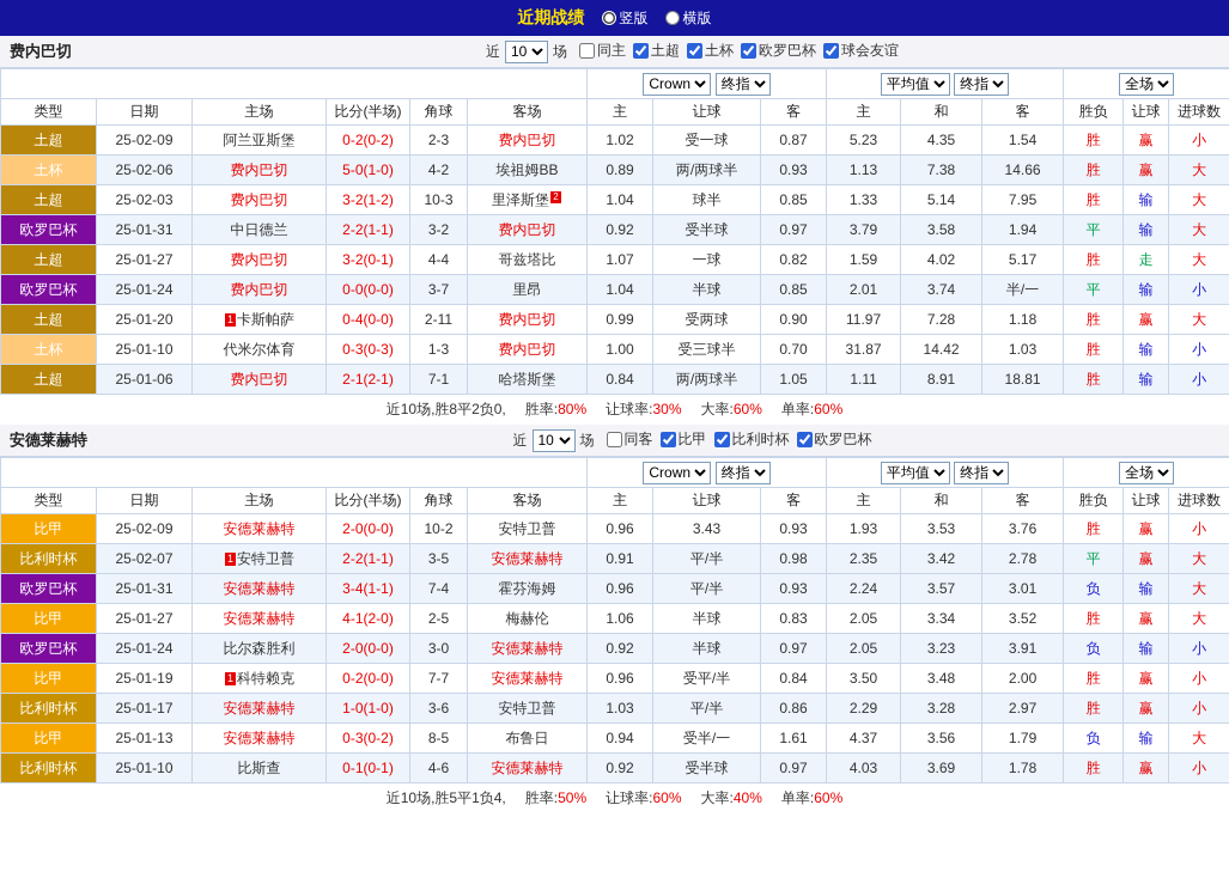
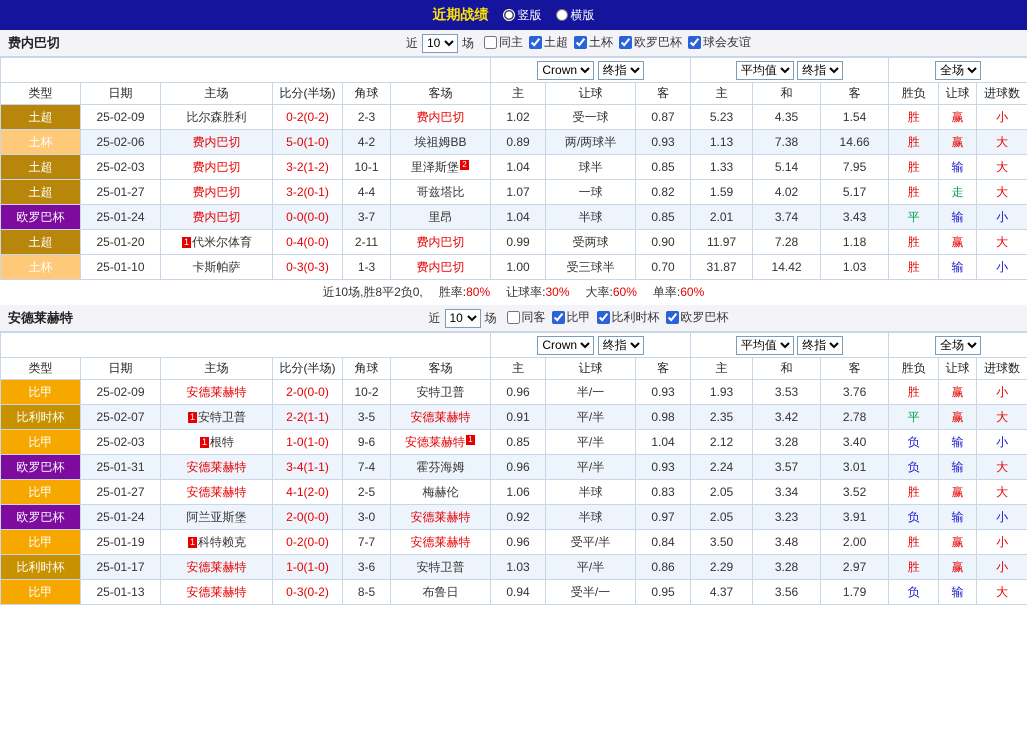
  近期战绩
  竖版
  横版
  费内巴切
  近
  10
  场
  同主
  土超
  土杯
  欧罗巴杯
  球会友谊
  	Crown 终指	平均值 终指	全场
  类型	日期	主场	比分(半场)	角球	客场	主	让球	客	主	和	客	胜负	让球	进球数
- 土超	25-02-09	阿兰亚斯堡	0-2(0-2)	2-3	费内巴切	1.02	受一球	0.87	5.23	4.35	1.54	胜	赢	小
+ 土超	25-02-09	比尔森胜利	0-2(0-2)	2-3	费内巴切	1.02	受一球	0.87	5.23	4.35	1.54	胜	赢	小
  土杯	25-02-06	费内巴切	5-0(1-0)	4-2	埃祖姆BB	0.89	两/两球半	0.93	1.13	7.38	14.66	胜	赢	大
- 土超	25-02-03	费内巴切	3-2(1-2)	10-3	里泽斯堡 2	1.04	球半	0.85	1.33	5.14	7.95	胜	输	大
+ 土超	25-02-03	费内巴切	3-2(1-2)	10-1	里泽斯堡 2	1.04	球半	0.85	1.33	5.14	7.95	胜	输	大
- 欧罗巴杯	25-01-31	中日德兰	2-2(1-1)	3-2	费内巴切	0.92	受半球	0.97	3.79	3.58	1.94	平	输	大
  土超	25-01-27	费内巴切	3-2(0-1)	4-4	哥兹塔比	1.07	一球	0.82	1.59	4.02	5.17	胜	走	大
- 欧罗巴杯	25-01-24	费内巴切	0-0(0-0)	3-7	里昂	1.04	半球	0.85	2.01	3.74	半/一	平	输	小
+ 欧罗巴杯	25-01-24	费内巴切	0-0(0-0)	3-7	里昂	1.04	半球	0.85	2.01	3.74	3.43	平	输	小
- 土超	25-01-20	1 卡斯帕萨	0-4(0-0)	2-11	费内巴切	0.99	受两球	0.90	11.97	7.28	1.18	胜	赢	大
+ 土超	25-01-20	1 代米尔体育	0-4(0-0)	2-11	费内巴切	0.99	受两球	0.90	11.97	7.28	1.18	胜	赢	大
- 土杯	25-01-10	代米尔体育	0-3(0-3)	1-3	费内巴切	1.00	受三球半	0.70	31.87	14.42	1.03	胜	输	小
+ 土杯	25-01-10	卡斯帕萨	0-3(0-3)	1-3	费内巴切	1.00	受三球半	0.70	31.87	14.42	1.03	胜	输	小
- 土超	25-01-06	费内巴切	2-1(2-1)	7-1	哈塔斯堡	0.84	两/两球半	1.05	1.11	8.91	18.81	胜	输	小
  近10场,胜8平2负0, 胜率:80% 让球率:30% 大率:60% 单率:60%
  安德莱赫特
  近
  10
  场
  同客
  比甲
  比利时杯
  欧罗巴杯
  	Crown 终指	平均值 终指	全场
  类型	日期	主场	比分(半场)	角球	客场	主	让球	客	主	和	客	胜负	让球	进球数
- 比甲	25-02-09	安德莱赫特	2-0(0-0)	10-2	安特卫普	0.96	3.43	0.93	1.93	3.53	3.76	胜	赢	小
+ 比甲	25-02-09	安德莱赫特	2-0(0-0)	10-2	安特卫普	0.96	半/一	0.93	1.93	3.53	3.76	胜	赢	小
  比利时杯	25-02-07	1 安特卫普	2-2(1-1)	3-5	安德莱赫特	0.91	平/半	0.98	2.35	3.42	2.78	平	赢	大
+ 比甲	25-02-03	1 根特	1-0(1-0)	9-6	安德莱赫特 1	0.85	平/半	1.04	2.12	3.28	3.40	负	输	小
  欧罗巴杯	25-01-31	安德莱赫特	3-4(1-1)	7-4	霍芬海姆	0.96	平/半	0.93	2.24	3.57	3.01	负	输	大
  比甲	25-01-27	安德莱赫特	4-1(2-0)	2-5	梅赫伦	1.06	半球	0.83	2.05	3.34	3.52	胜	赢	大
- 欧罗巴杯	25-01-24	比尔森胜利	2-0(0-0)	3-0	安德莱赫特	0.92	半球	0.97	2.05	3.23	3.91	负	输	小
+ 欧罗巴杯	25-01-24	阿兰亚斯堡	2-0(0-0)	3-0	安德莱赫特	0.92	半球	0.97	2.05	3.23	3.91	负	输	小
  比甲	25-01-19	1 科特赖克	0-2(0-0)	7-7	安德莱赫特	0.96	受平/半	0.84	3.50	3.48	2.00	胜	赢	小
  比利时杯	25-01-17	安德莱赫特	1-0(1-0)	3-6	安特卫普	1.03	平/半	0.86	2.29	3.28	2.97	胜	赢	小
- 比甲	25-01-13	安德莱赫特	0-3(0-2)	8-5	布鲁日	0.94	受半/一	1.61	4.37	3.56	1.79	负	输	大
+ 比甲	25-01-13	安德莱赫特	0-3(0-2)	8-5	布鲁日	0.94	受半/一	0.95	4.37	3.56	1.79	负	输	大
- 比利时杯	25-01-10	比斯查	0-1(0-1)	4-6	安德莱赫特	0.92	受半球	0.97	4.03	3.69	1.78	胜	赢	小
- 近10场,胜5平1负4, 胜率:50% 让球率:60% 大率:40% 单率:60%
